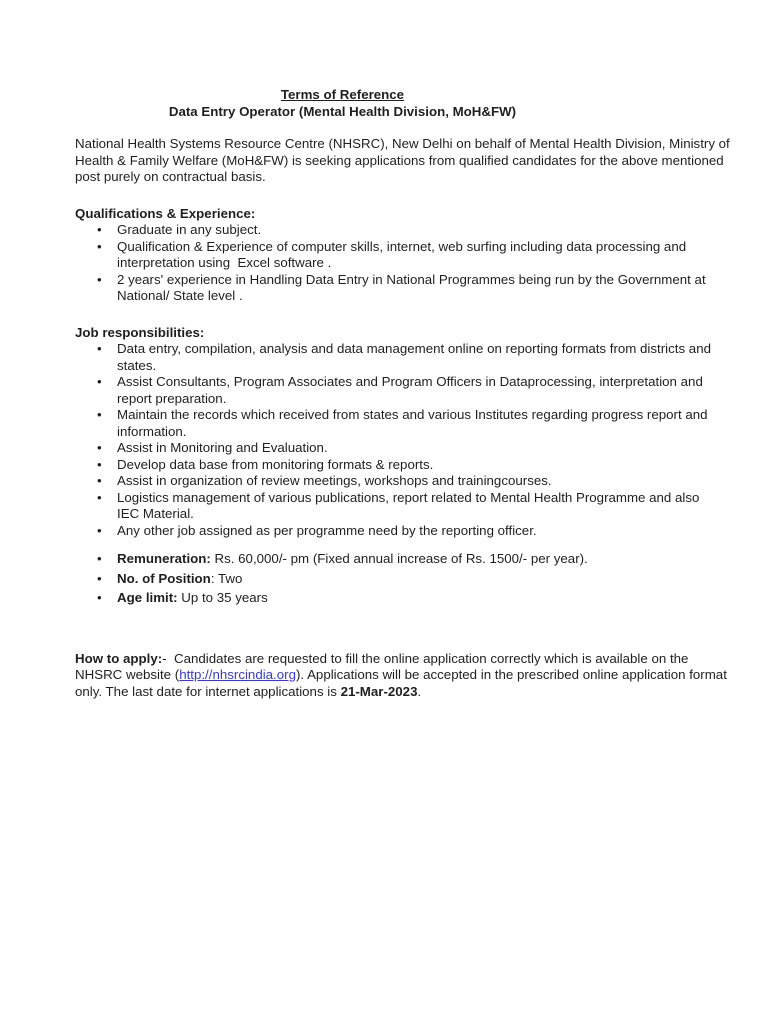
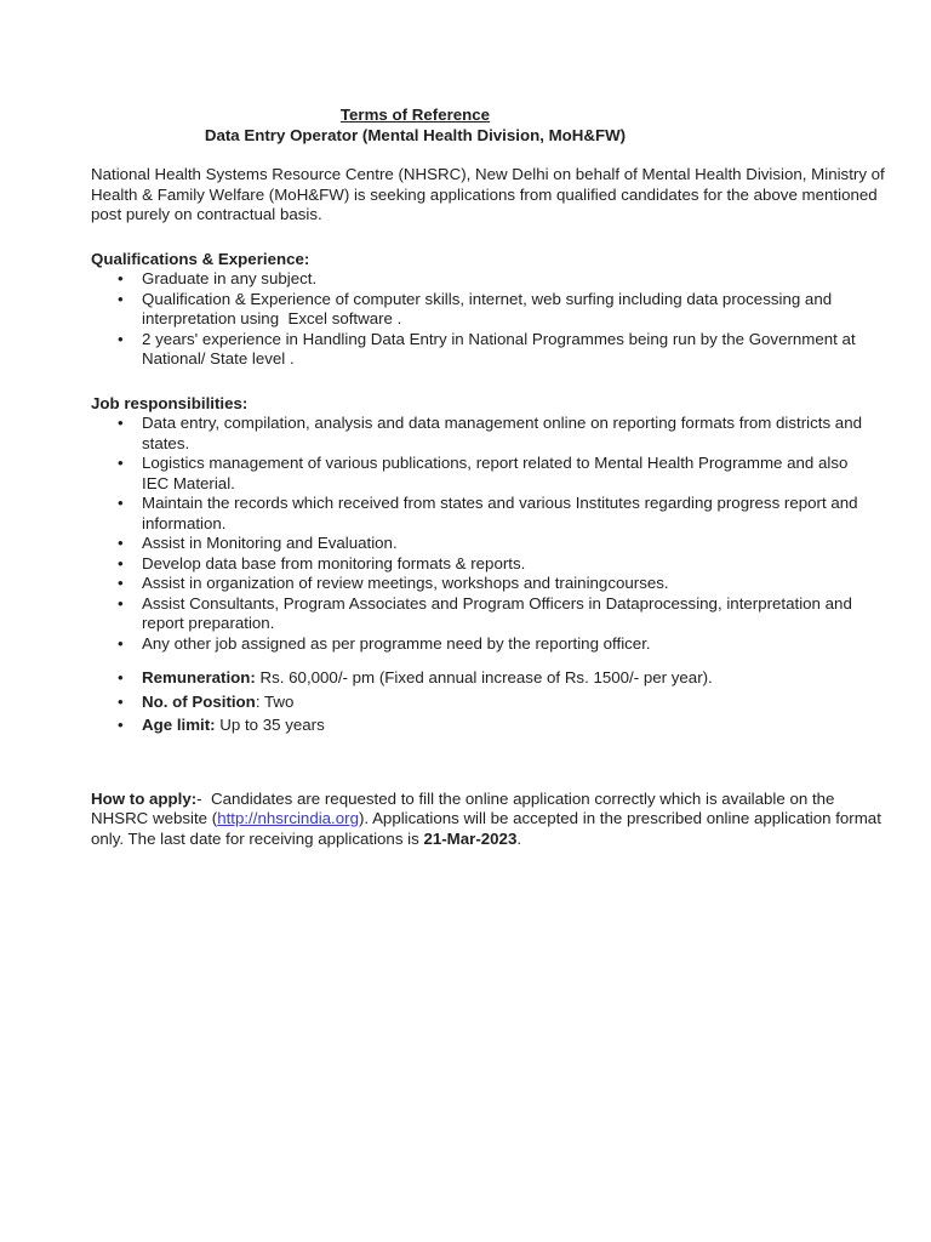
  Terms of Reference
  Data Entry Operator (Mental Health Division, MoH&FW)
  National Health Systems Resource Centre (NHSRC), New Delhi on behalf of Mental Health Division, Ministry of Health & Family Welfare (MoH&FW) is seeking applications from qualified candidates for the above mentioned post purely on contractual basis.
  Qualifications & Experience:
  •
  Graduate in any subject.
  •
  Qualification & Experience of computer skills, internet, web surfing including data processing and interpretation using Excel software .
  •
  2 years' experience in Handling Data Entry in National Programmes being run by the Government at National/ State level .
  Job responsibilities:
  •
  Data entry, compilation, analysis and data management online on reporting formats from districts and states.
  •
- Assist Consultants, Program Associates and Program Officers in Dataprocessing, interpretation and report preparation.
+ Logistics management of various publications, report related to Mental Health Programme and also IEC Material.
  •
  Maintain the records which received from states and various Institutes regarding progress report and information.
  •
  Assist in Monitoring and Evaluation.
  •
  Develop data base from monitoring formats & reports.
  •
  Assist in organization of review meetings, workshops and trainingcourses.
  •
- Logistics management of various publications, report related to Mental Health Programme and also IEC Material.
+ Assist Consultants, Program Associates and Program Officers in Dataprocessing, interpretation and report preparation.
  •
  Any other job assigned as per programme need by the reporting officer.
  •
  Remuneration: Rs. 60,000/- pm (Fixed annual increase of Rs. 1500/- per year).
  •
  No. of Position: Two
  •
  Age limit: Up to 35 years
- How to apply:- Candidates are requested to fill the online application correctly which is available on the NHSRC website (http://nhsrcindia.org). Applications will be accepted in the prescribed online application format only. The last date for internet applications is 21-Mar-2023.
+ How to apply:- Candidates are requested to fill the online application correctly which is available on the NHSRC website (http://nhsrcindia.org). Applications will be accepted in the prescribed online application format only. The last date for receiving applications is 21-Mar-2023.
